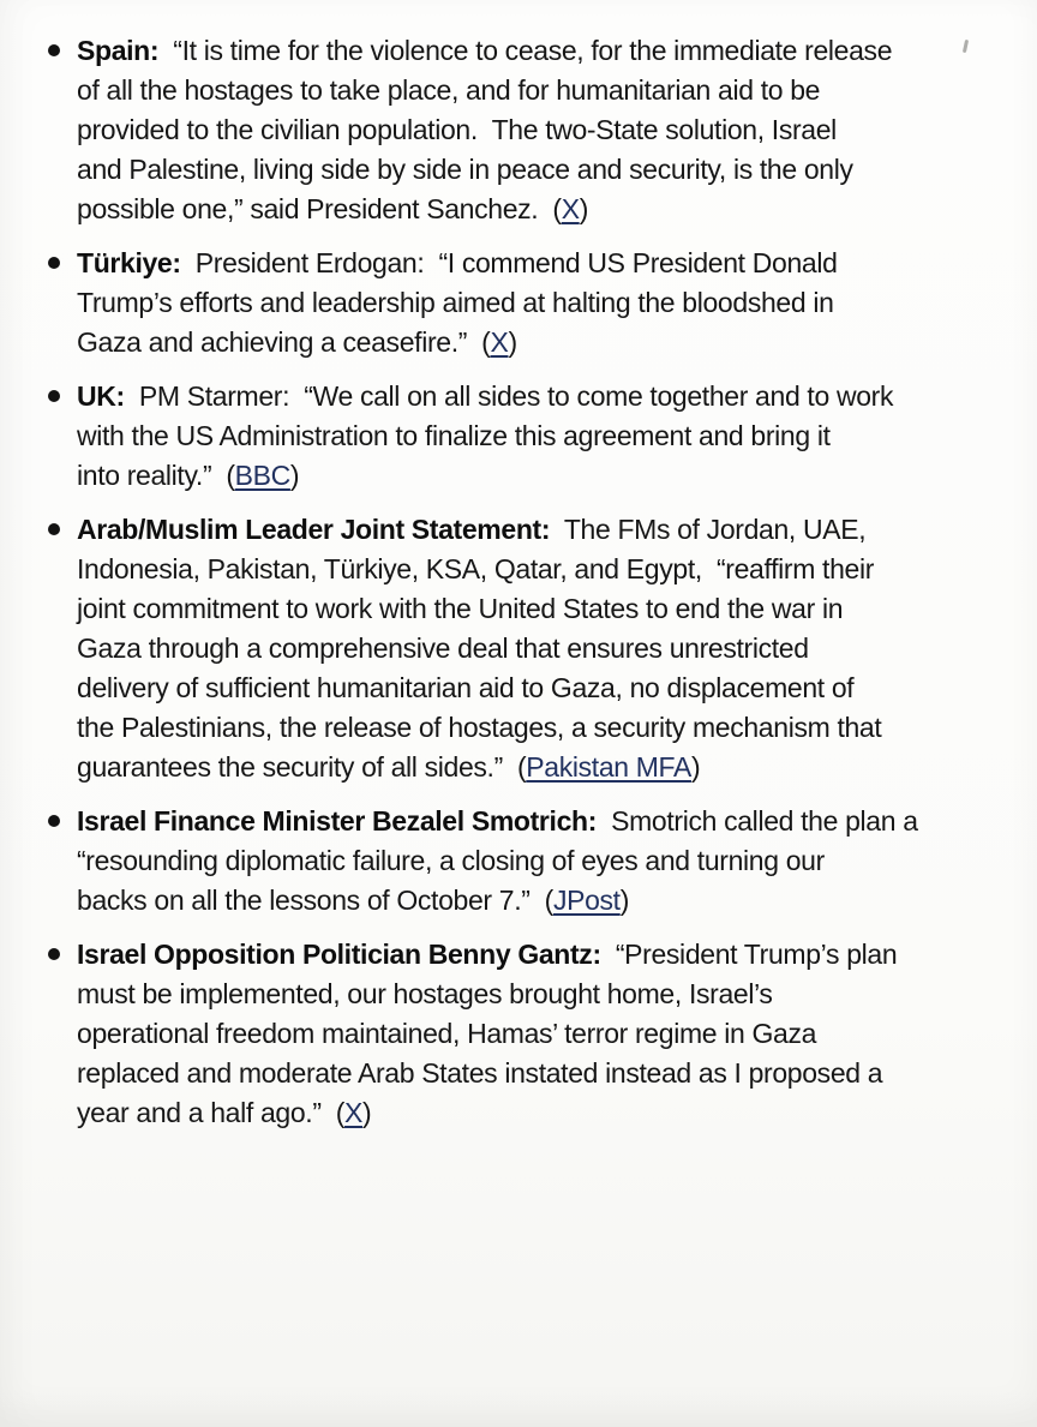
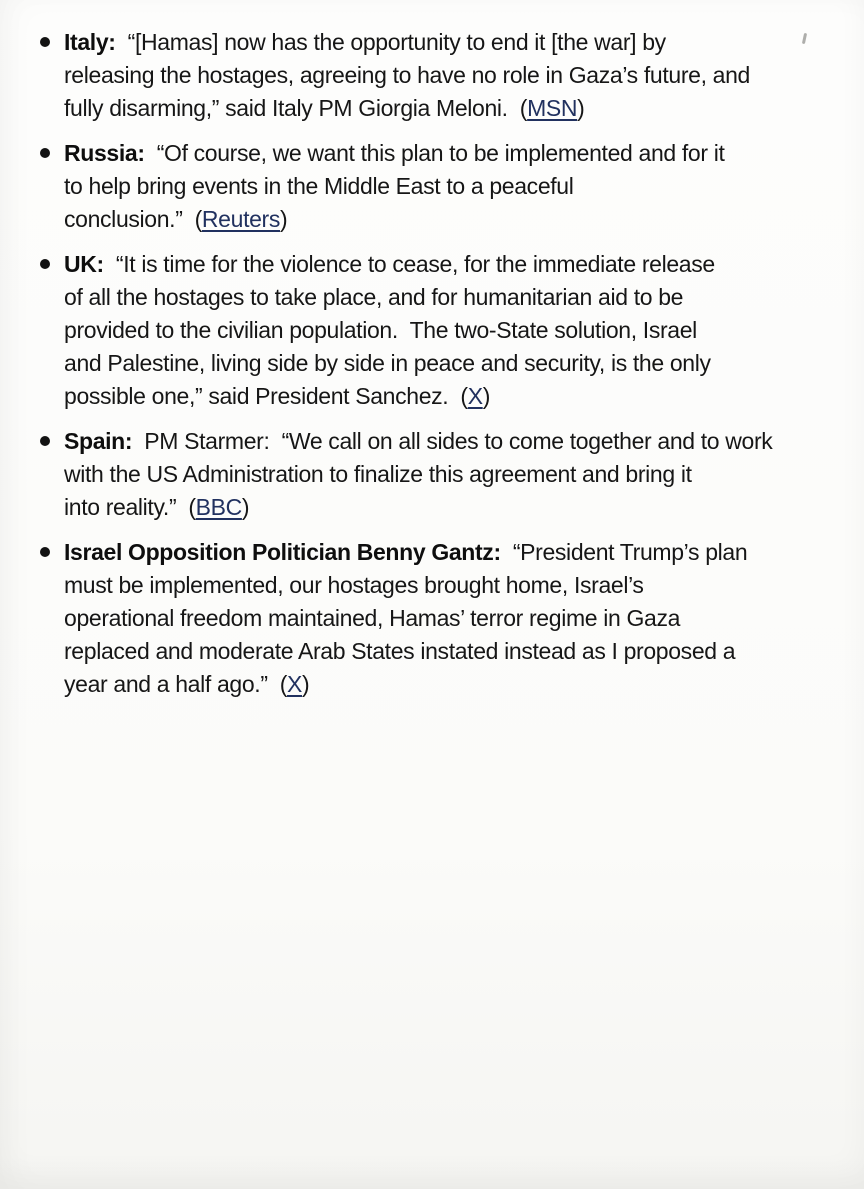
+ Italy: “[Hamas] now has the opportunity to end it [the war] by
+ releasing the hostages, agreeing to have no role in Gaza’s future, and
+ fully disarming,” said Italy PM Giorgia Meloni. (MSN)
+ Russia: “Of course, we want this plan to be implemented and for it
+ to help bring events in the Middle East to a peaceful
+ conclusion.” (Reuters)
- Spain: “It is time for the violence to cease, for the immediate release
+ UK: “It is time for the violence to cease, for the immediate release
  of all the hostages to take place, and for humanitarian aid to be
  provided to the civilian population. The two-State solution, Israel
  and Palestine, living side by side in peace and security, is the only
  possible one,” said President Sanchez. (X)
- Türkiye: President Erdogan: “I commend US President Donald
- Trump’s efforts and leadership aimed at halting the bloodshed in
- Gaza and achieving a ceasefire.” (X)
- UK: PM Starmer: “We call on all sides to come together and to work
+ Spain: PM Starmer: “We call on all sides to come together and to work
  with the US Administration to finalize this agreement and bring it
  into reality.” (BBC)
- Arab/Muslim Leader Joint Statement: The FMs of Jordan, UAE,
- Indonesia, Pakistan, Türkiye, KSA, Qatar, and Egypt, “reaffirm their
- joint commitment to work with the United States to end the war in
- Gaza through a comprehensive deal that ensures unrestricted
- delivery of sufficient humanitarian aid to Gaza, no displacement of
- the Palestinians, the release of hostages, a security mechanism that
- guarantees the security of all sides.” (Pakistan MFA)
- Israel Finance Minister Bezalel Smotrich: Smotrich called the plan a
- “resounding diplomatic failure, a closing of eyes and turning our
- backs on all the lessons of October 7.” (JPost)
  Israel Opposition Politician Benny Gantz: “President Trump’s plan
  must be implemented, our hostages brought home, Israel’s
  operational freedom maintained, Hamas’ terror regime in Gaza
  replaced and moderate Arab States instated instead as I proposed a
  year and a half ago.” (X)
